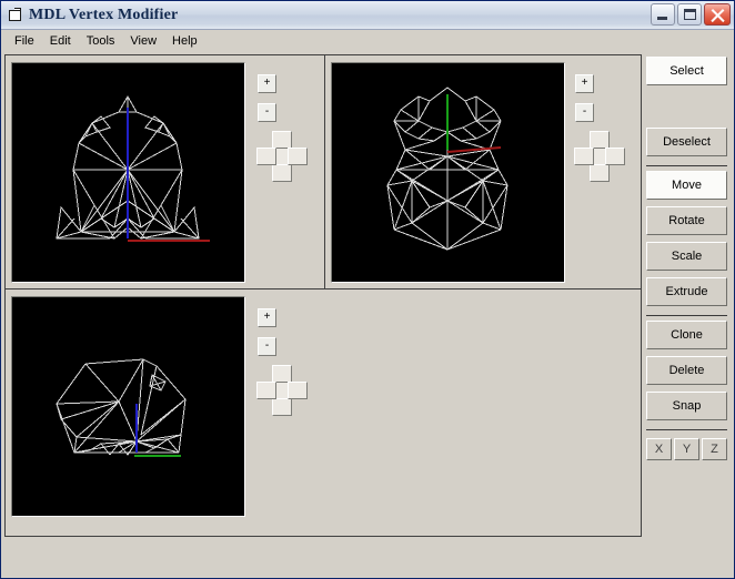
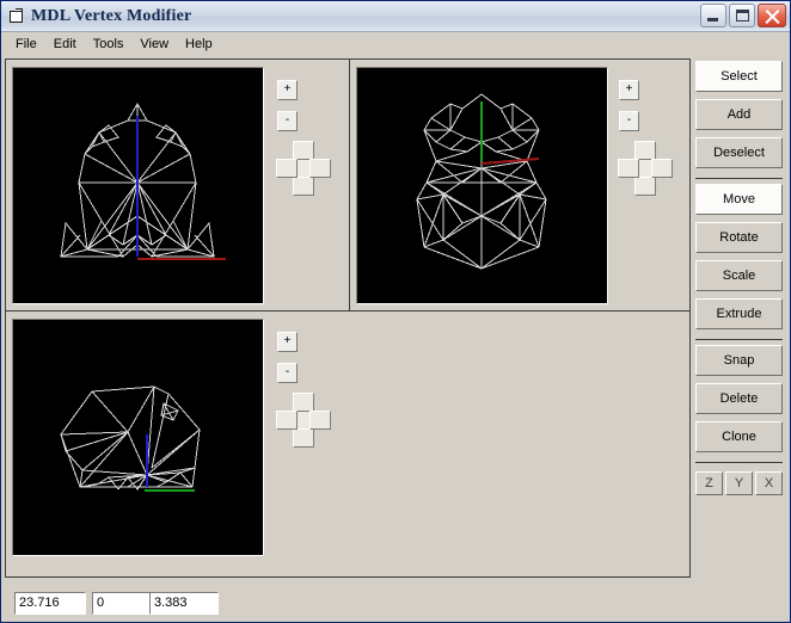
  MDL Vertex Modifier
  File
  Edit
  Tools
  View
  Help
  +
  -
  +
  -
  +
  -
  Select
+ Add
  Deselect
  Move
  Rotate
  Scale
  Extrude
- Clone
+ Snap
  Delete
- Snap
+ Clone
- X
+ Z
  Y
- Z
+ X
+ 23.716
+ 0
+ 3.383
